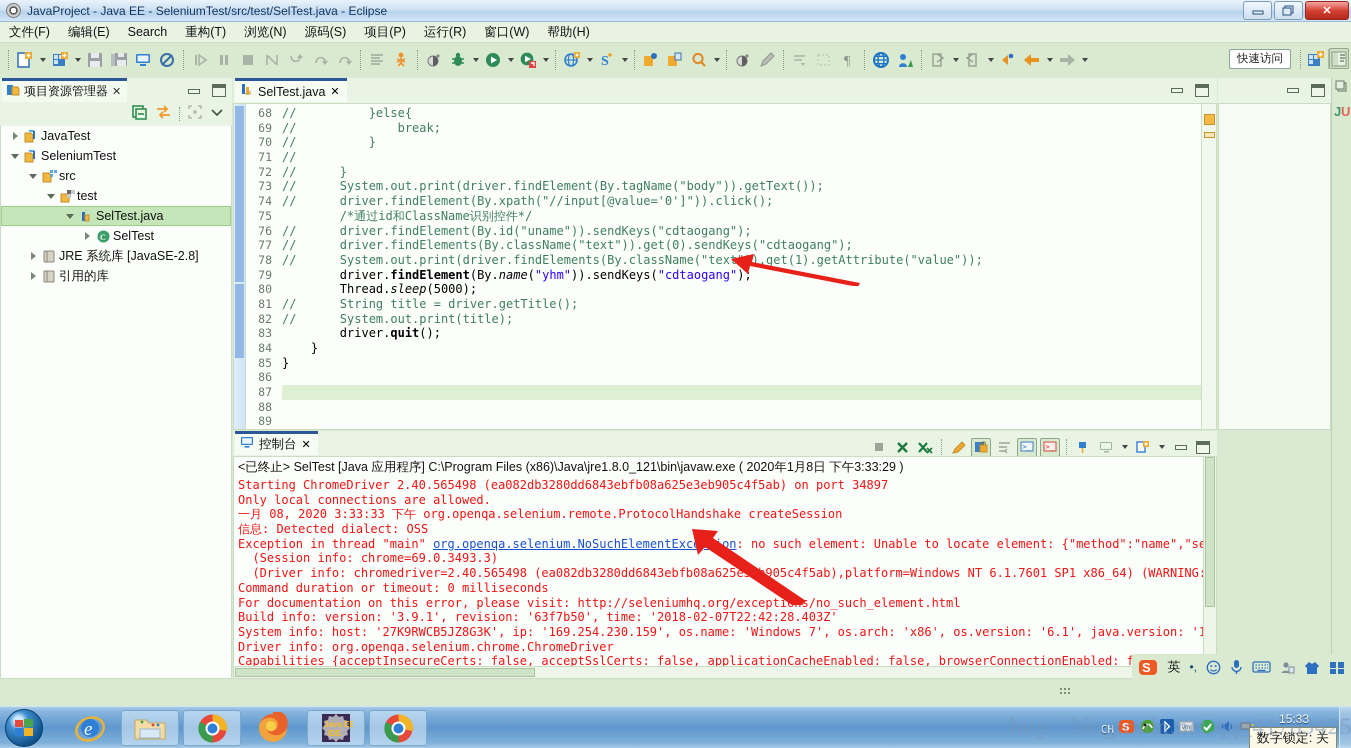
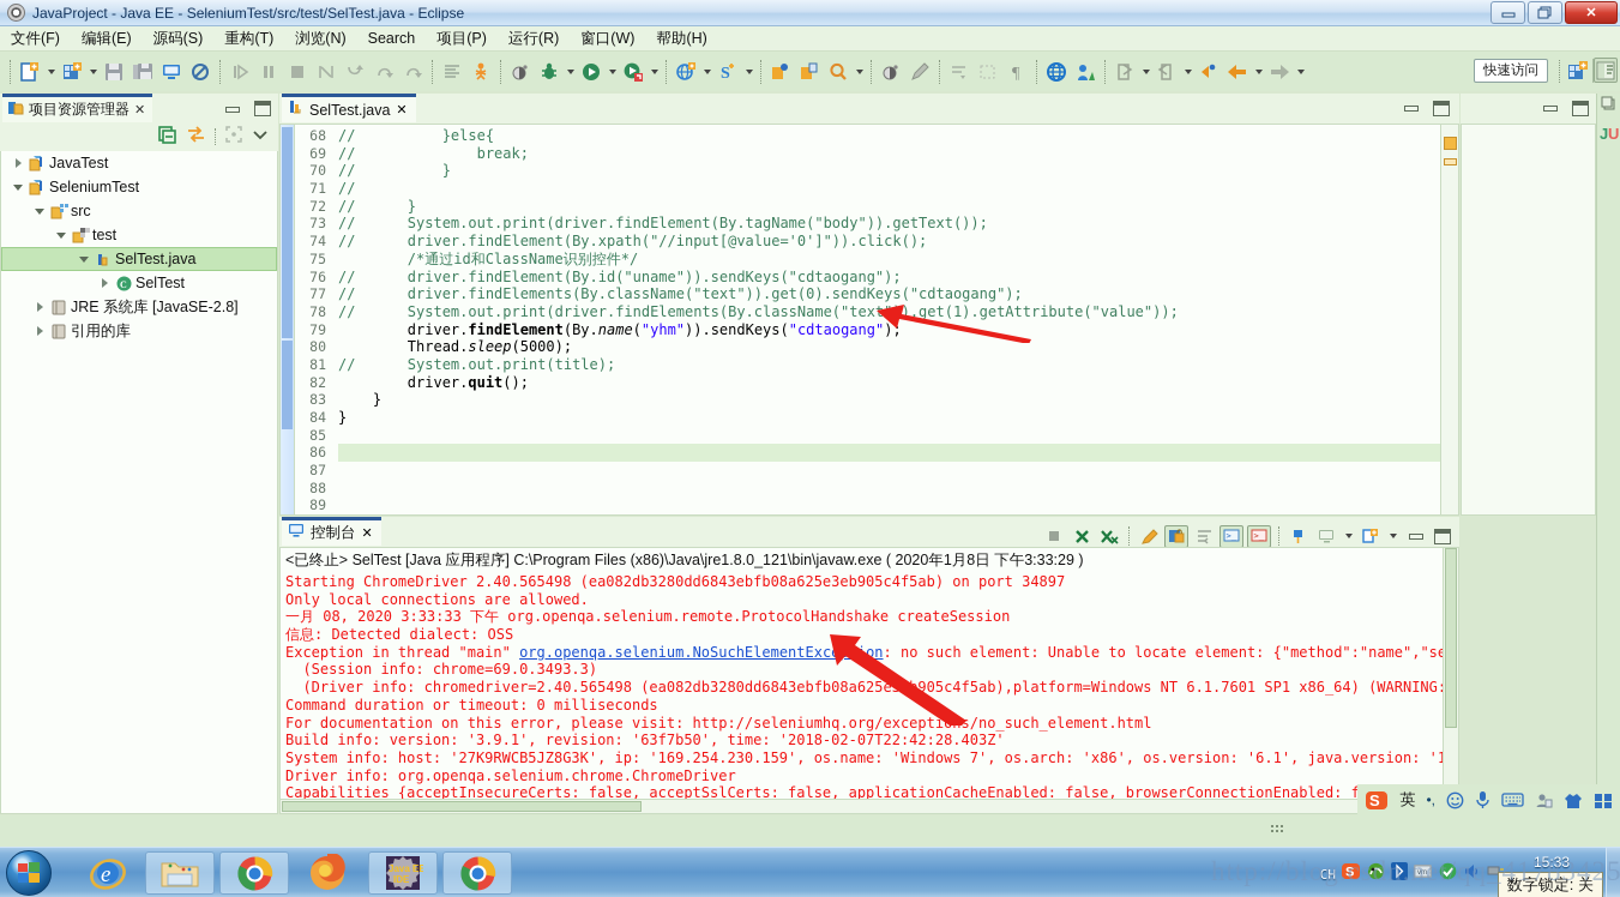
  JavaProject - Java EE - SeleniumTest/src/test/SelTest.java - Eclipse
  ✕
  文件(F)
  编辑(E)
- Search
+ 源码(S)
  重构(T)
  浏览(N)
- 源码(S)
+ Search
  项目(P)
  运行(R)
  窗口(W)
  帮助(H)
  S
  ¶
  快速访问
  项目资源管理器
  ✕
  JavaTest
  SeleniumTest
  src
  test
  SelTest.java
  C
  SelTest
  JRE 系统库 [JavaSE-2.8]
  引用的库
  SelTest.java
  ✕
  68
  69
  70
  71
  72
  73
  74
  75
  76
  77
  78
  79
  80
  81
  82
  83
  84
  85
  86
  87
  88
  89
  // }else{
  // break;
  // }
  //
  // }
  // System.out.print(driver.findElement(By.tagName("body")).getText());
  // driver.findElement(By.xpath("//input[@value='0']")).click();
  /*通过id和ClassName识别控件*/
  // driver.findElement(By.id("uname")).sendKeys("cdtaogang");
  // driver.findElements(By.className("text")).get(0).sendKeys("cdtaogang");
  // System.out.print(driver.findElements(By.className("tex).get(1).getAttribute("value"));
  driver.findElement(By.name("yhm")).sendKeys("cdtaogang");
  Thread.sleep(5000);
- // String title = driver.getTitle();
  // System.out.print(title);
  driver.quit();
  }
  }
  J
  U
  控制台
  ✕
  >_
  >_
  <已终止> SelTest [Java 应用程序] C:\Program Files (x86)\Java\jre1.8.0_121\bin\javaw.exe ( 2020年1月8日 下午3:33:29 )
  Starting ChromeDriver 2.40.565498 (ea082db3280dd6843ebfb08a625e3eb905c4f5ab) on port 34897
  Only local connections are allowed.
  一月 08, 2020 3:33:33 下午 org.openqa.selenium.remote.ProtocolHandshake createSession
  信息: Detected dialect: OSS
  Exception in thread "main" org.openqa.selenium.NoSuchElementExcon: no such element: Unable to locate element: {"method":"name","s
  (Session info: chrome=69.0.3493.3)
  (Driver info: chromedriver=2.40.565498 (ea082db3280dd6843ebfb08a625e905c4f5ab),platform=Windows NT 6.1.7601 SP1 x86_64) (WARNING
  Command duration or timeout: 0 milliseconds
  For documentation on this error, please visit: http://seleniumhq.org/exceptis/no_such_element.html
  Build info: version: '3.9.1', revision: '63f7b50', time: '2018-02-07T22:42:28.403Z'
  System info: host: '27K9RWCB5JZ8G3K', ip: '169.254.230.159', os.name: 'Windows 7', os.arch: 'x86', os.version: '6.1', java.version: '
  Driver info: org.openqa.selenium.chrome.ChromeDriver
  Capabilities {acceptInsecureCerts: false, acceptSslCerts: false, applicationCacheEnabled: false, browserConnectionEnabled: f
  S
  英
  •,
  e
  Java EE
  IDE
  CH
  S
  15:33
  数字锁定: 关
  http://blog.csdn.net/qq_41783425
